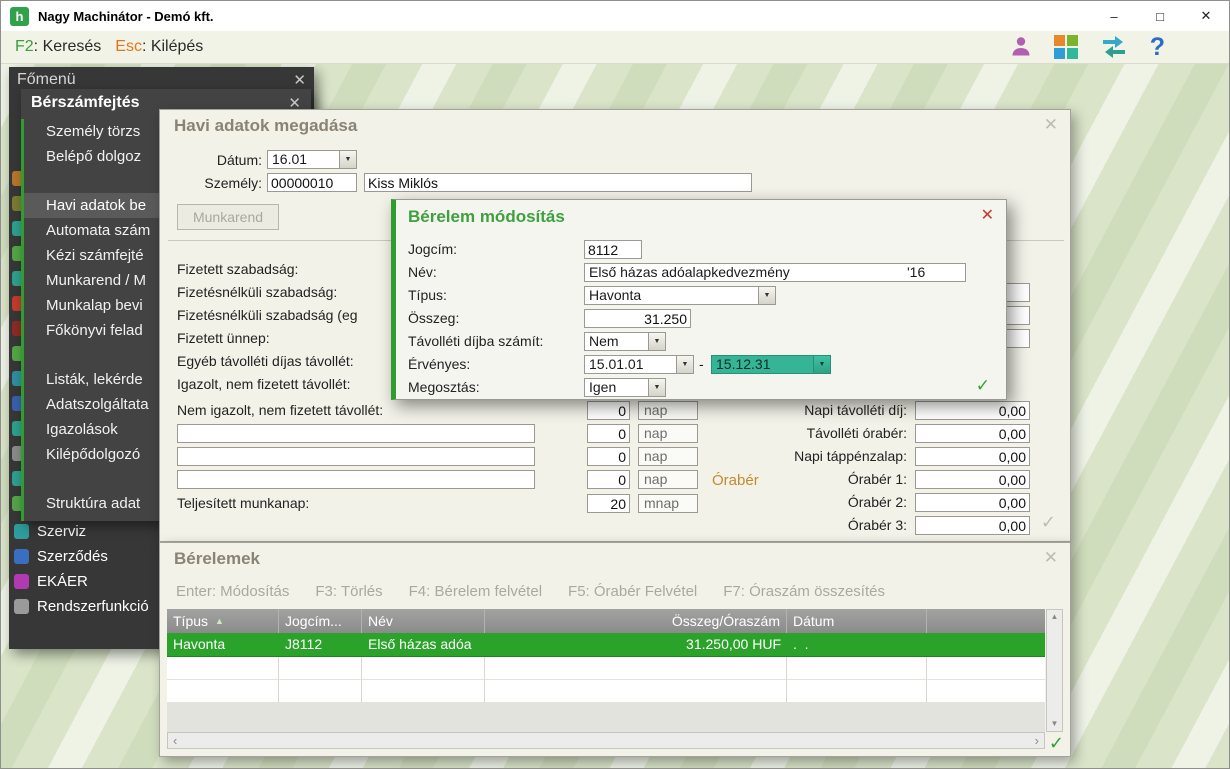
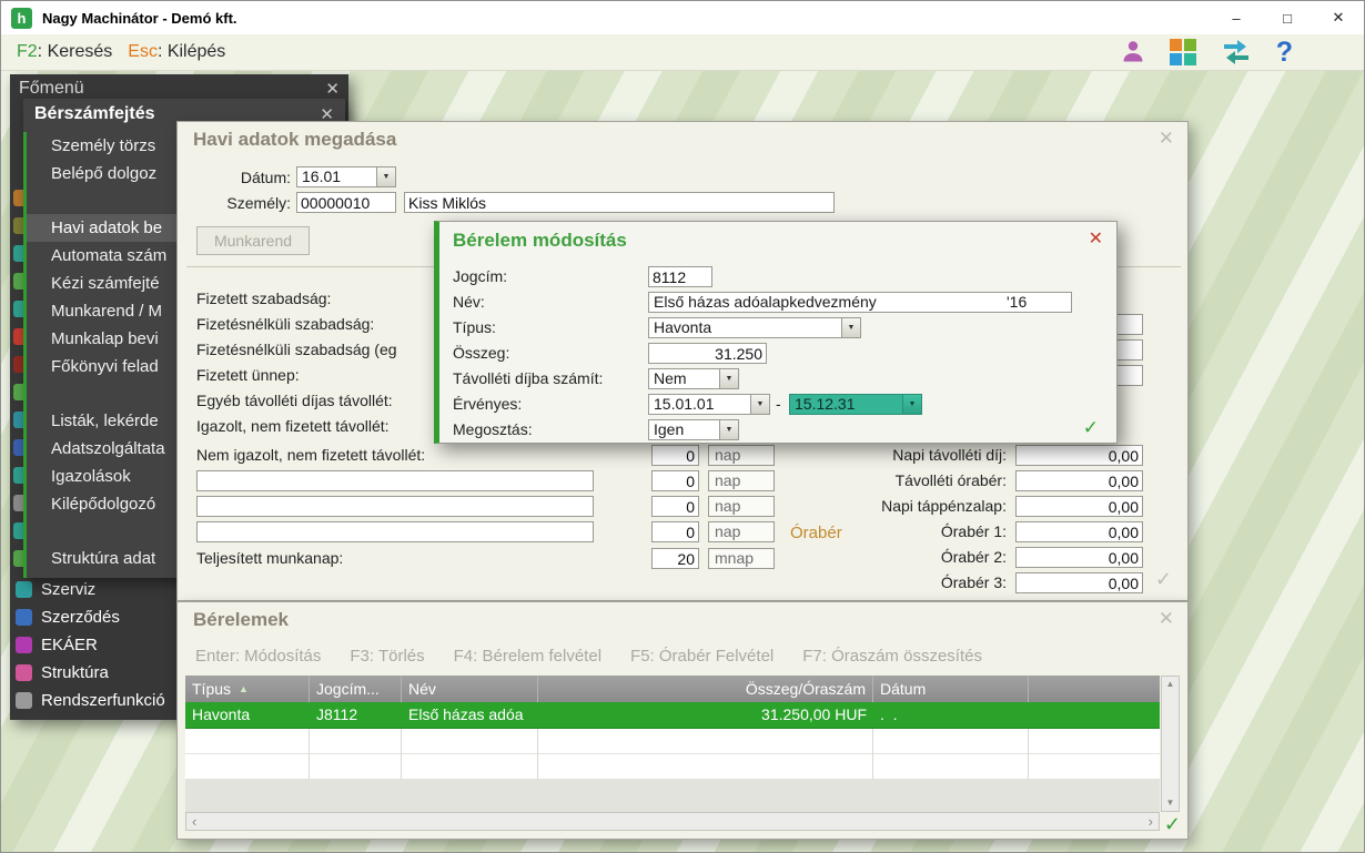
  Főmenü
  ✕
  Szerviz
  Szerződés
  EKÁER
+ Struktúra
  Rendszerfunkció
  Bérszámfejtés
  ✕
  Személy törzs
  Belépő dolgoz
  Havi adatok be
  Automata szám
  Kézi számfejté
  Munkarend / M
  Munkalap bevi
  Főkönyvi felad
  Listák, lekérde
  Adatszolgáltata
  Igazolások
  Kilépődolgozó
  Struktúra adat
  Havi adatok megadása
  ✕
  Dátum:
  16.01
  Személy:
  00000010
  Kiss Miklós
  Munkarend
  Fizetett szabadság:
  Fizetésnélküli szabadság:
  Fizetésnélküli szabadság (eg
  Fizetett ünnep:
  Egyéb távolléti díjas távollét:
  Igazolt, nem fizetett távollét:
  Nem igazolt, nem fizetett távollét:
  0
  nap
  0
  nap
  0
  nap
  0
  nap
  Teljesített munkanap:
  20
  mnap
  Órabér
  Napi távolléti díj:
  0,00
  Távolléti órabér:
  0,00
  Napi táppénzalap:
  0,00
  Órabér 1:
  0,00
  Órabér 2:
  0,00
  Órabér 3:
  0,00
  ✓
  Bérelemek
  ✕
  Enter: Módosítás
  F3: Törlés
  F4: Bérelem felvétel
  F5: Órabér Felvétel
  F7: Óraszám összesítés
  Típus
  ▲
  Jogcím...
  Név
  Összeg/Óraszám
  Dátum
  Havonta
  J8112
  Első házas adóa
  31.250,00 HUF
  . .
  ▲
  ▼
  ‹
  ›
  ✓
  Bérelem módosítás
  ✕
  Jogcím:
  8112
  Név:
  Első házas adóalapkedvezmény
  '16
  Típus:
  Havonta
  Összeg:
  31.250
  Távolléti díjba számít:
  Nem
  Érvényes:
  15.01.01
  -
  15.12.31
  Megosztás:
  Igen
  ✓
  h
  Nagy Machinátor - Demó kft.
  –
  □
  ✕
  F2: Keresés
  Esc: Kilépés
  ?
